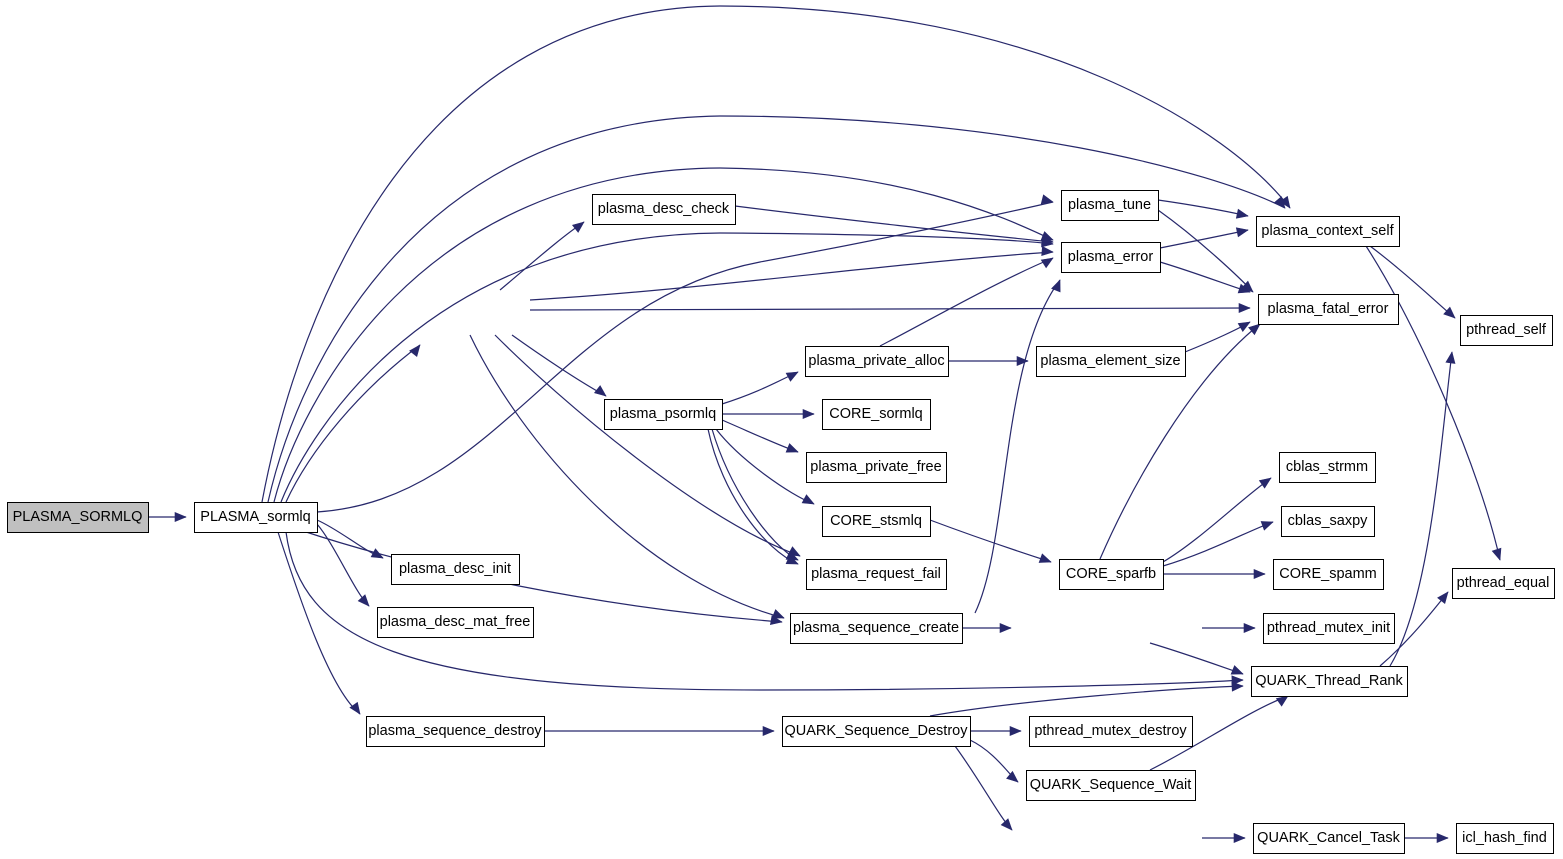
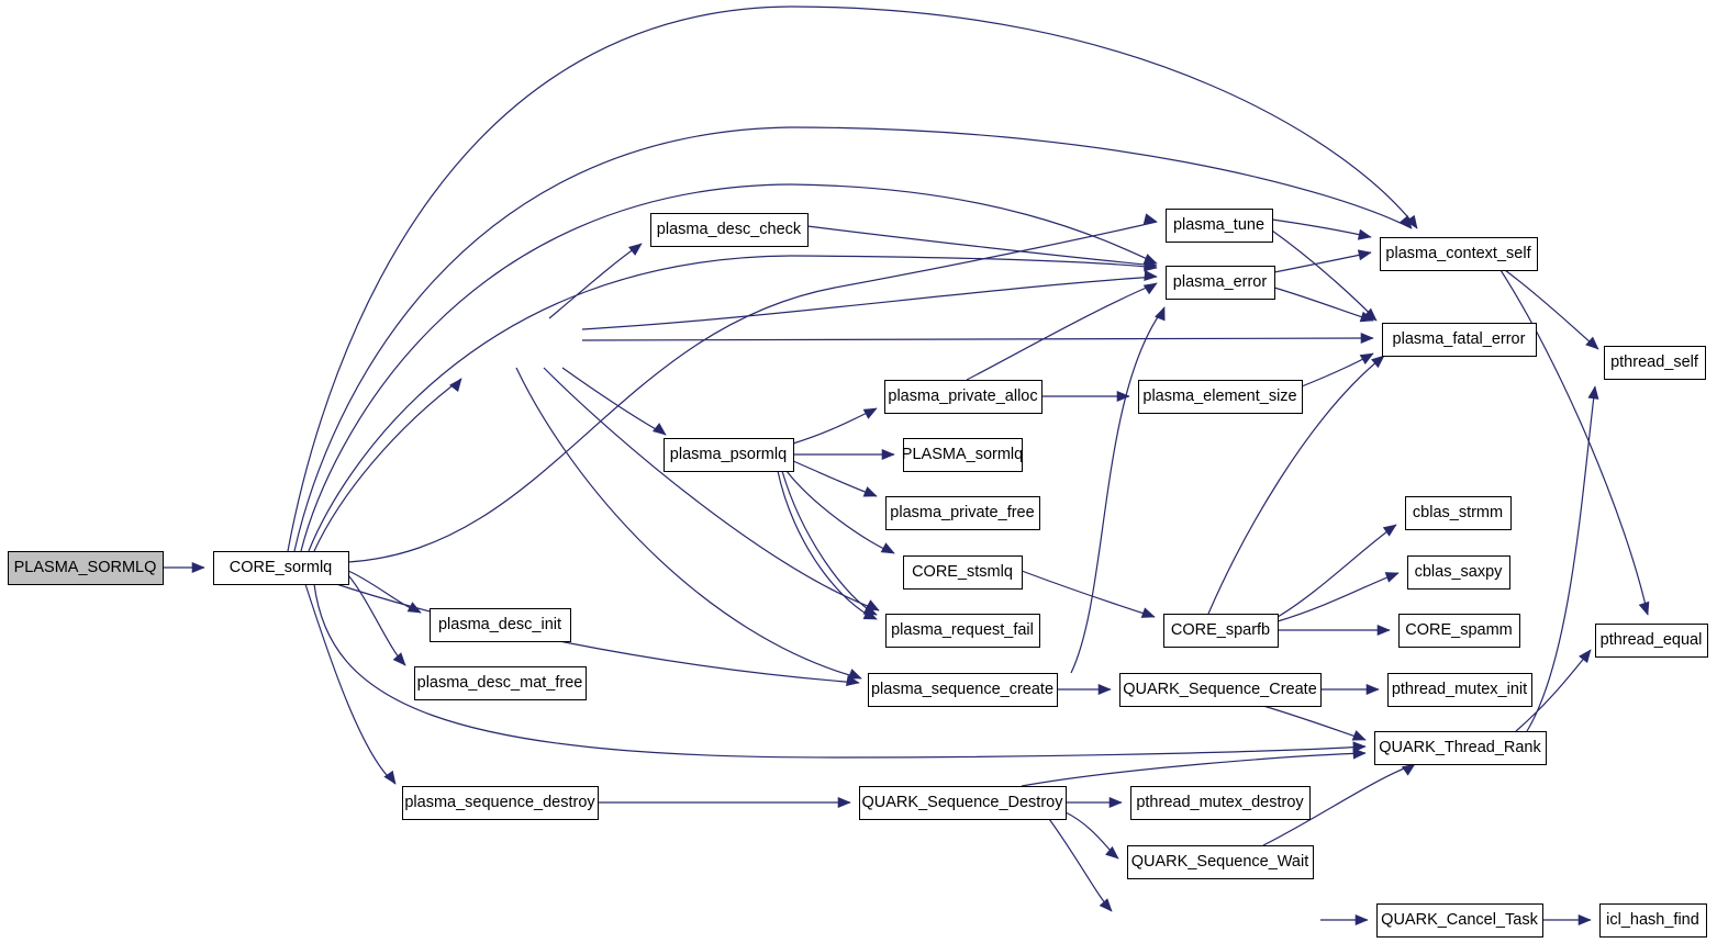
  PLASMA_SORMLQ
- PLASMA_sormlq
+ CORE_sormlq
  plasma_desc_check
  plasma_tune
  plasma_error
  plasma_context_self
  plasma_fatal_error
  pthread_self
  plasma_private_alloc
  plasma_element_size
  plasma_psormlq
- CORE_sormlq
+ PLASMA_sormlq
  plasma_private_free
  cblas_strmm
  CORE_stsmlq
  cblas_saxpy
  plasma_desc_init
  plasma_request_fail
  CORE_sparfb
  CORE_spamm
  pthread_equal
  plasma_desc_mat_free
  plasma_sequence_create
+ QUARK_Sequence_Create
  pthread_mutex_init
  QUARK_Thread_Rank
  plasma_sequence_destroy
  QUARK_Sequence_Destroy
  pthread_mutex_destroy
  QUARK_Sequence_Wait
  QUARK_Cancel_Task
  icl_hash_find
